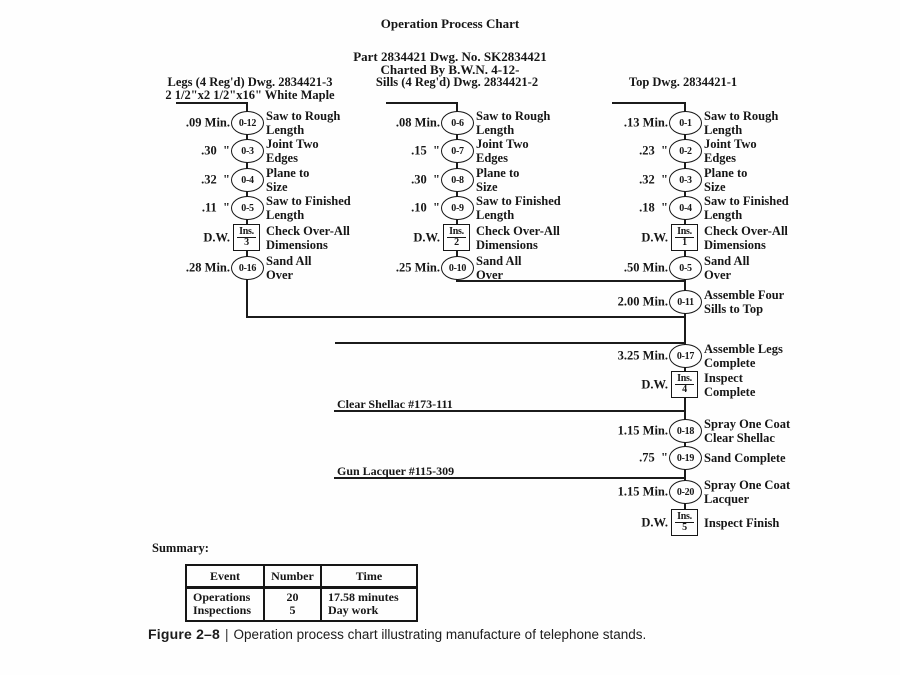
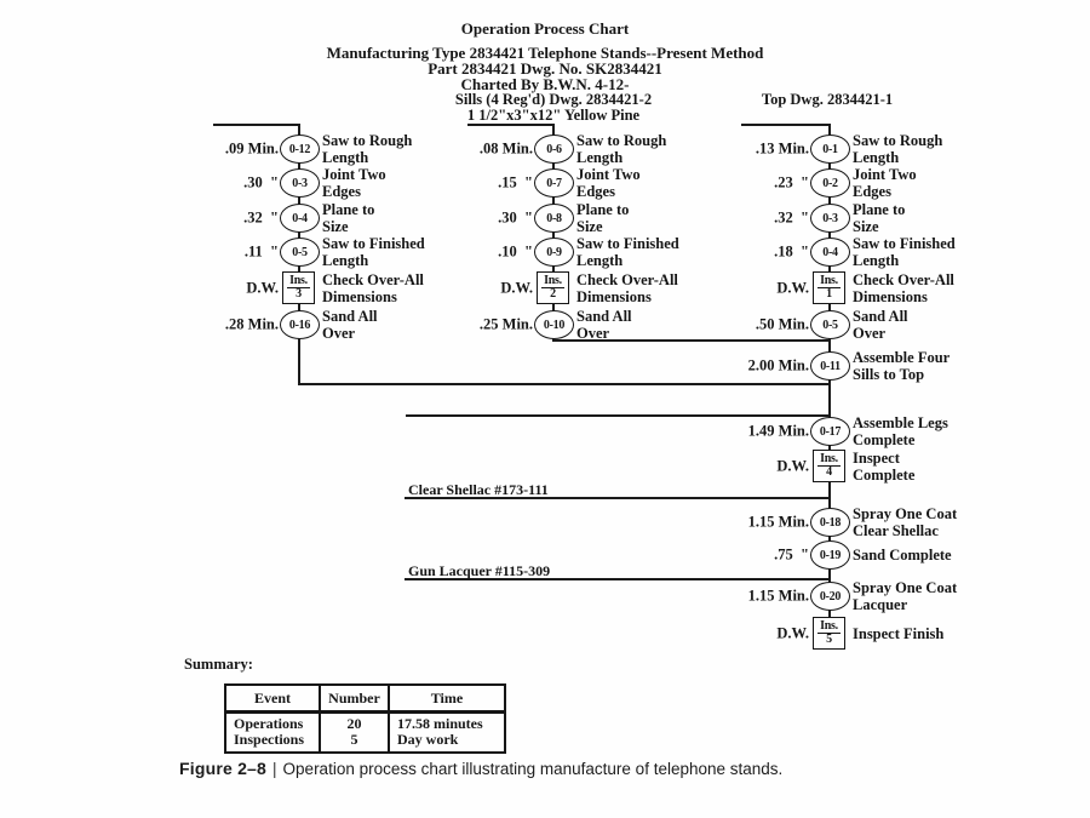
  Operation Process Chart
+ Manufacturing Type 2834421 Telephone Stands--Present Method
  Part 2834421 Dwg. No. SK2834421
  Charted By B.W.N. 4-12-
- Legs (4 Reg'd) Dwg. 2834421-3
- 2 1/2"x2 1/2"x16" White Maple
  Sills (4 Reg'd) Dwg. 2834421-2
+ 1 1/2"x3"x12" Yellow Pine
  Top Dwg. 2834421-1
  Clear Shellac #173-111
  Gun Lacquer #115-309
  .09 Min.
  0-12
  Saw to Rough
  Length
  .30 "
  0-3
  Joint Two
  Edges
  .32 "
  0-4
  Plane to
  Size
  .11 "
  0-5
  Saw to Finished
  Length
  D.W.
  Ins.
  3
  Check Over-All
  Dimensions
  .28 Min.
  0-16
  Sand All
  Over
  .08 Min.
  0-6
  Saw to Rough
  Length
  .15 "
  0-7
  Joint Two
  Edges
  .30 "
  0-8
  Plane to
  Size
  .10 "
  0-9
  Saw to Finished
  Length
  D.W.
  Ins.
  2
  Check Over-All
  Dimensions
  .25 Min.
  0-10
  Sand All
  Over
  .13 Min.
  0-1
  Saw to Rough
  Length
  .23 "
  0-2
  Joint Two
  Edges
  .32 "
  0-3
  Plane to
  Size
  .18 "
  0-4
  Saw to Finished
  Length
  D.W.
  Ins.
  1
  Check Over-All
  Dimensions
  .50 Min.
  0-5
  Sand All
  Over
  2.00 Min.
  0-11
  Assemble Four
  Sills to Top
- 3.25 Min.
+ 1.49 Min.
  0-17
  Assemble Legs
  Complete
  D.W.
  Ins.
  4
  Inspect
  Complete
  1.15 Min.
  0-18
  Spray One Coat
  Clear Shellac
  .75 "
  0-19
  Sand Complete
  1.15 Min.
  0-20
  Spray One Coat
  Lacquer
  D.W.
  Ins.
  5
  Inspect Finish
  Summary:
  Event
  Number
  Time
  Operations
  Inspections
  20
  5
  17.58 minutes
  Day work
  Figure 2–8 | Operation process chart illustrating manufacture of telephone stands.
